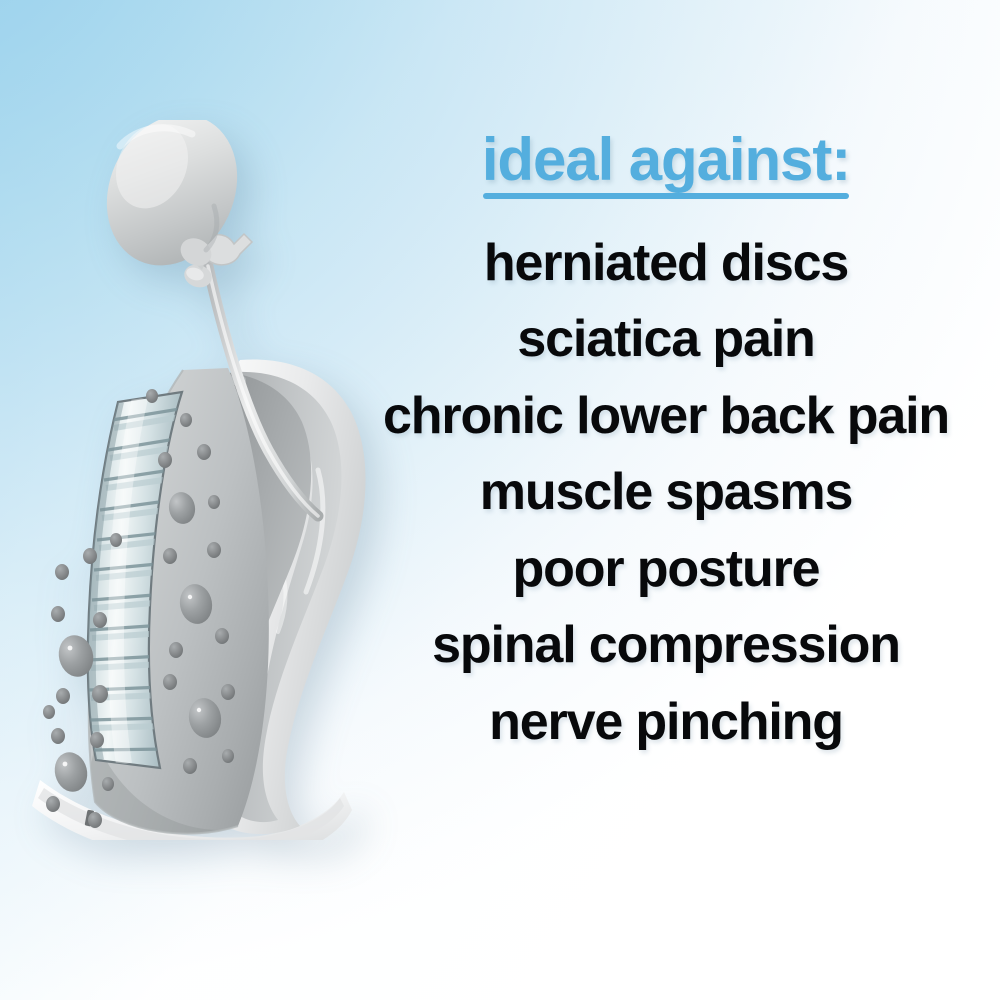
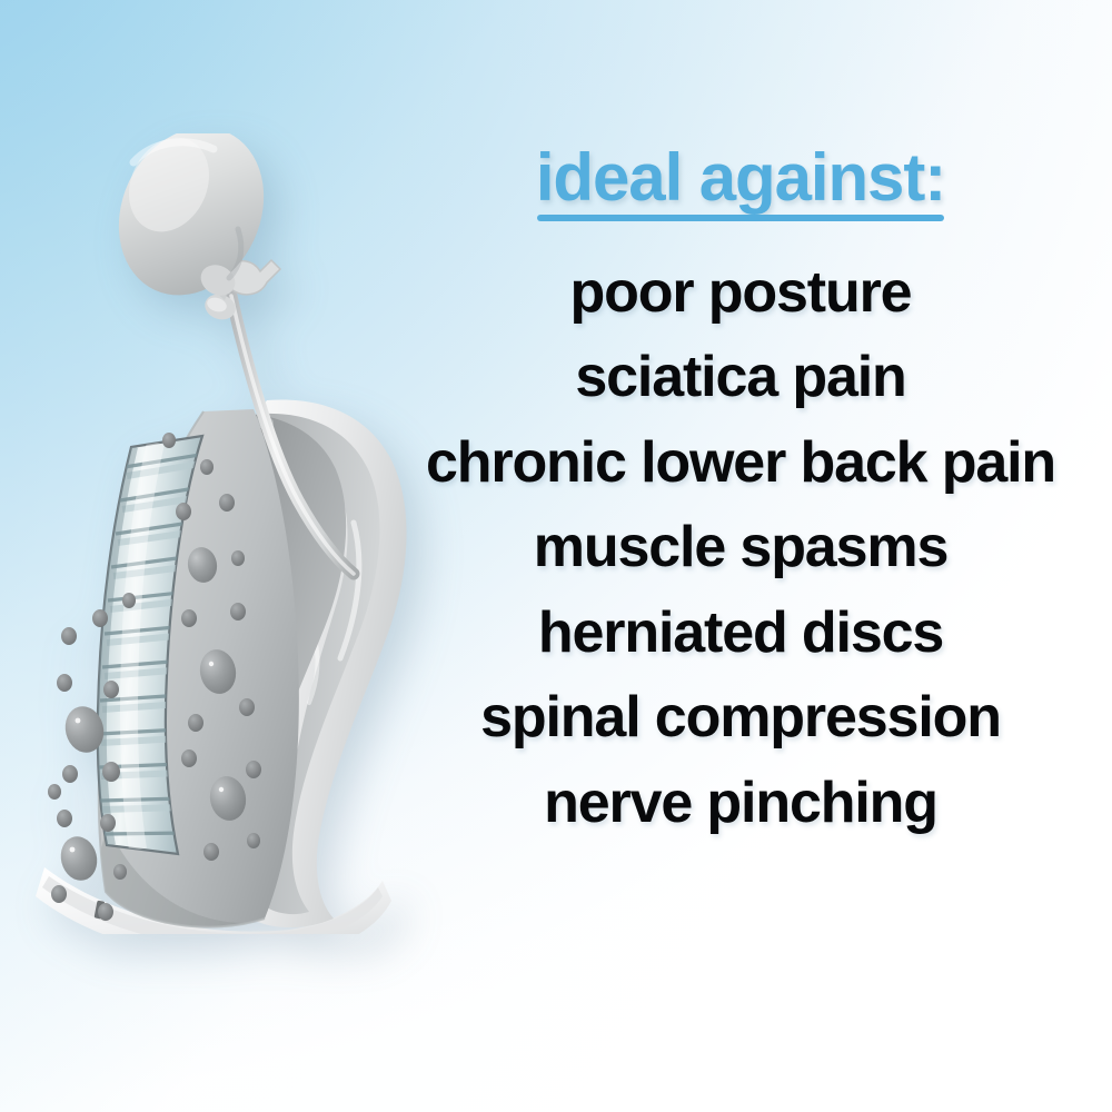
  ideal against:
- herniated discs
+ poor posture
  sciatica pain
  chronic lower back pain
  muscle spasms
- poor posture
+ herniated discs
  spinal compression
  nerve pinching
